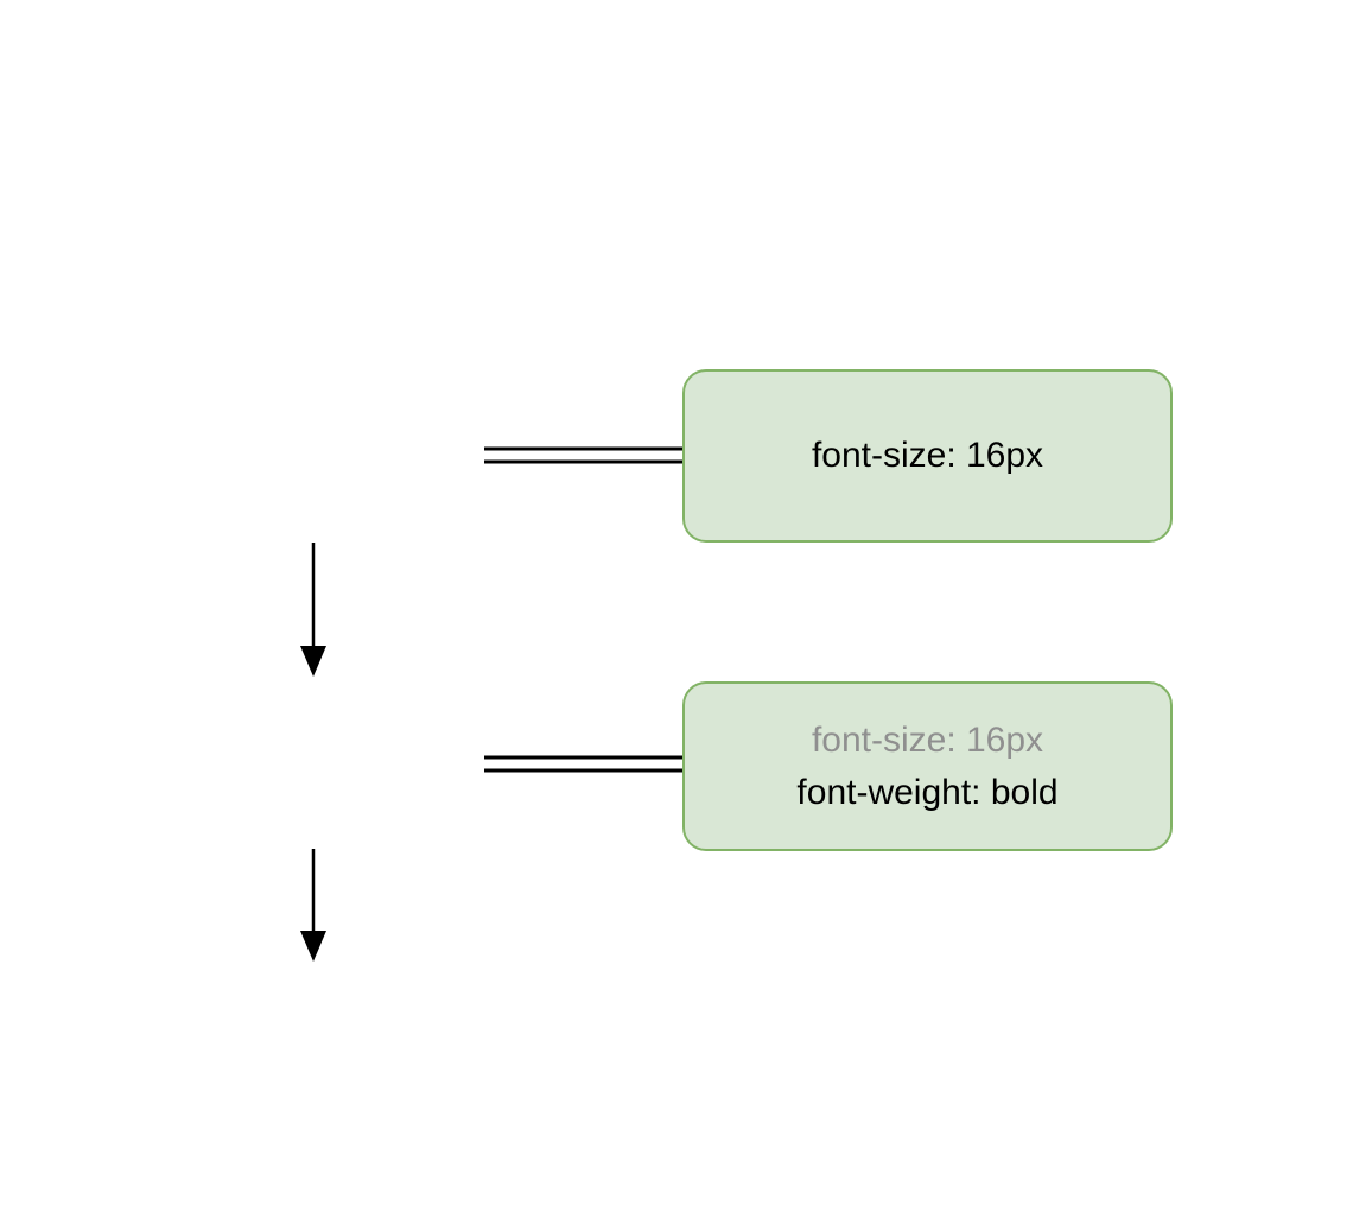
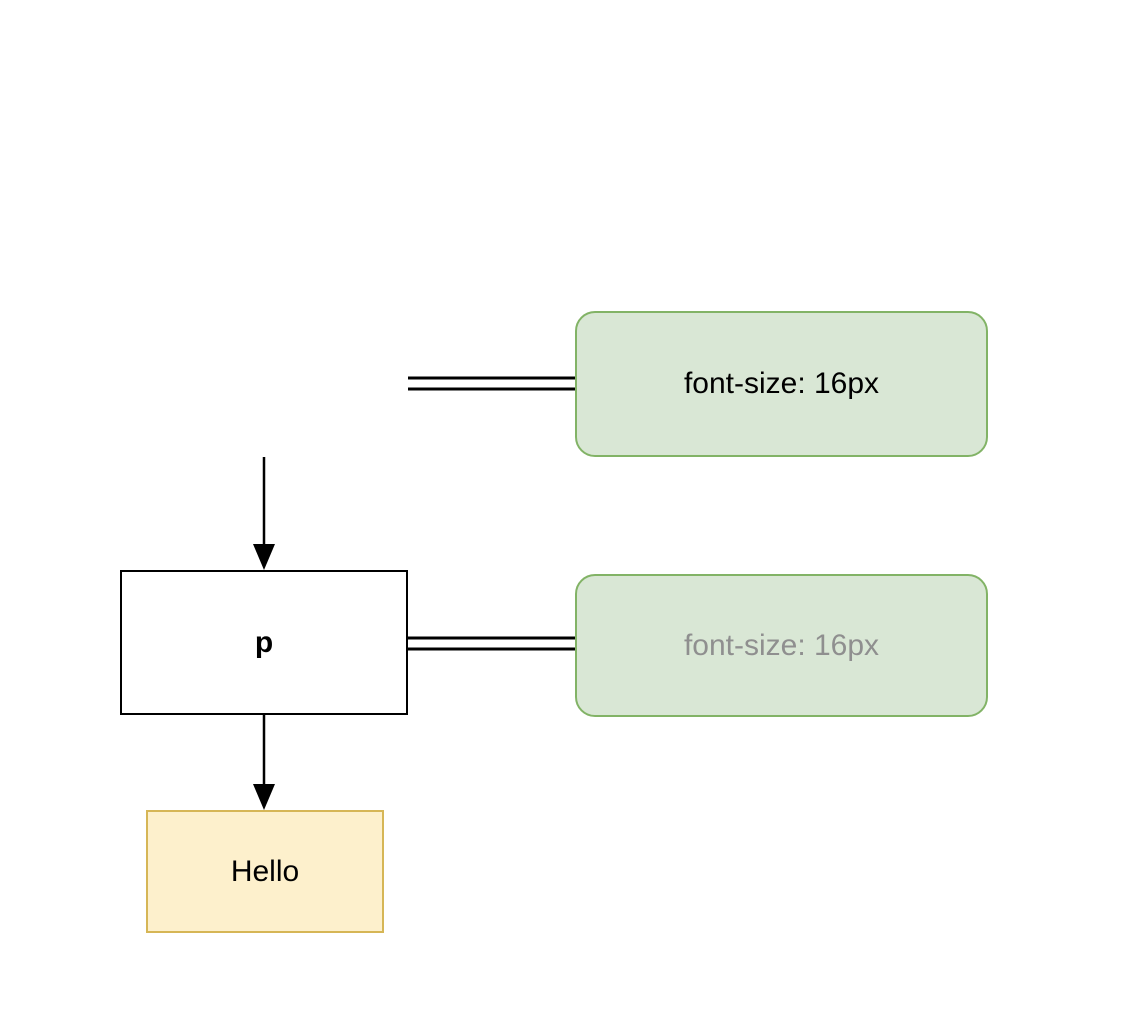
+ p
+ Hello
  font-size: 16px
  font-size: 16px
- font-weight: bold
